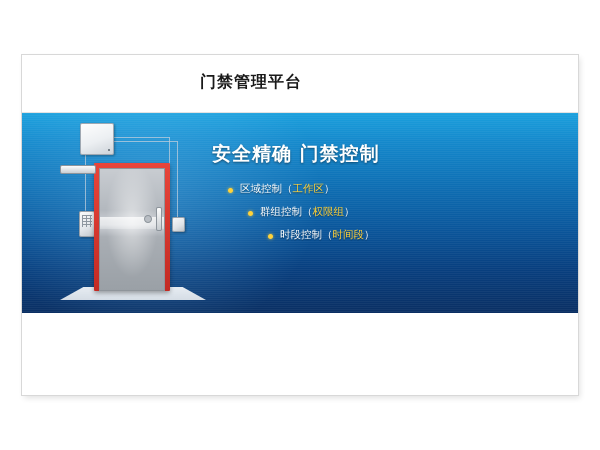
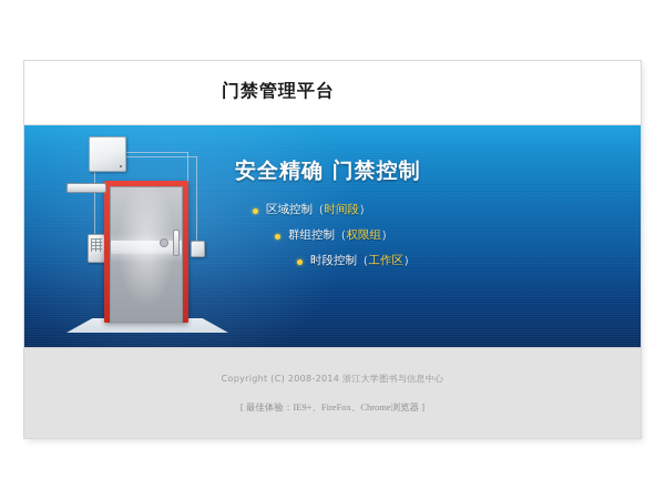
  门禁管理平台
  安全精确 门禁控制
  区域控制（
- 工作区
+ 时间段
  ）
  群组控制（
  权限组
  ）
  时段控制（
- 时间段
+ 工作区
  ）
+ Copyright (C) 2008-2014 浙江大学图书与信息中心
+ [ 最佳体验：IE9+、FireFox、Chrome浏览器 ]
